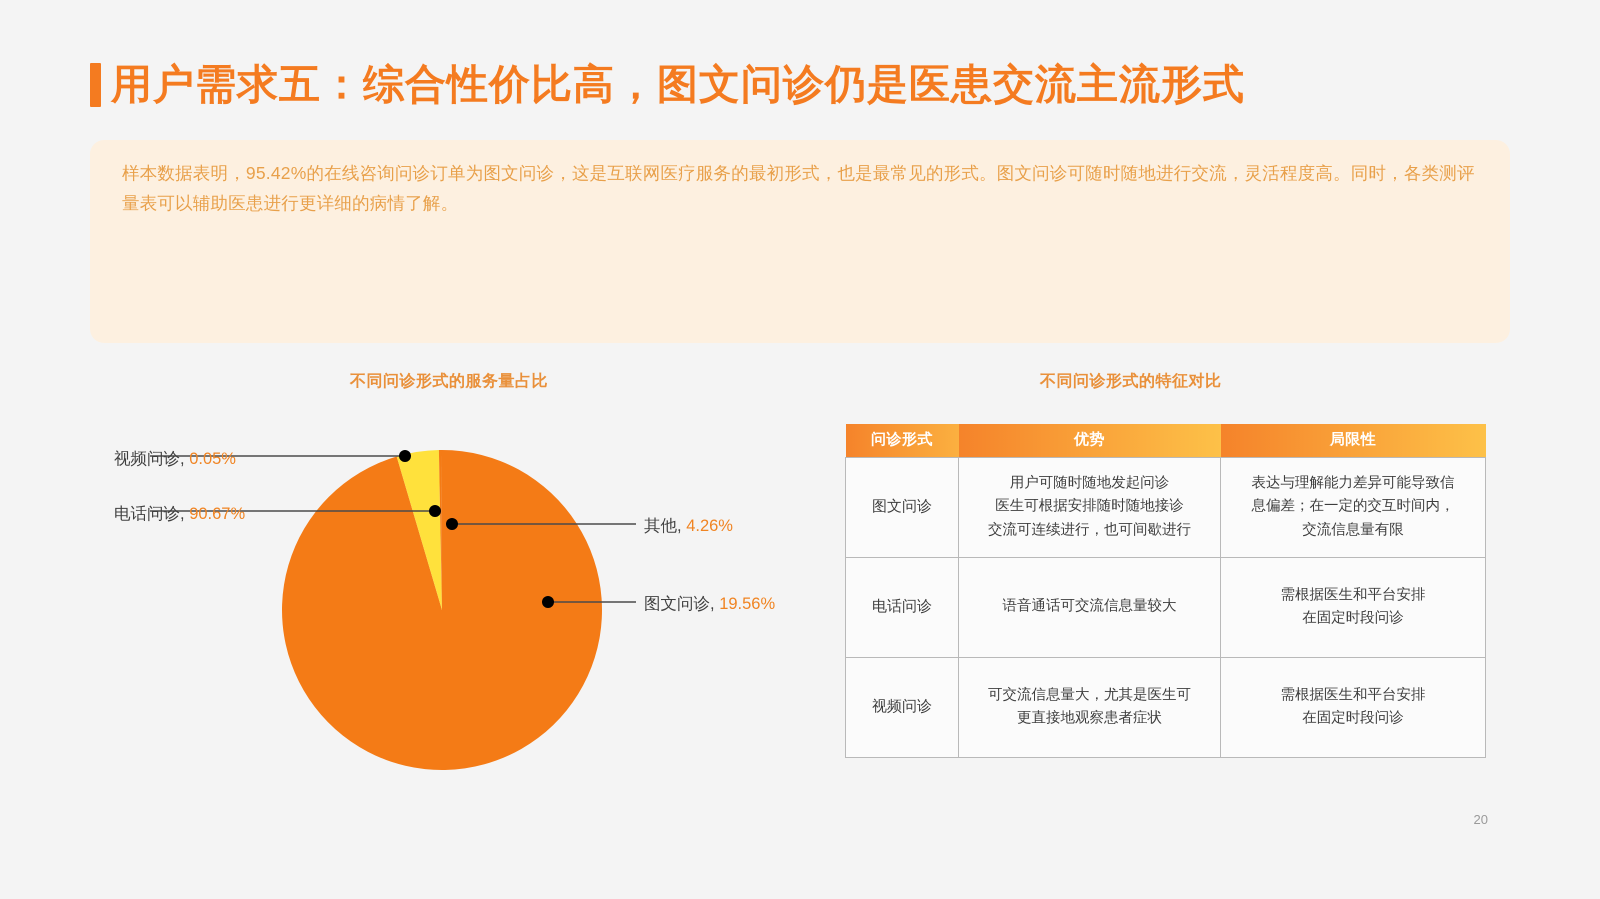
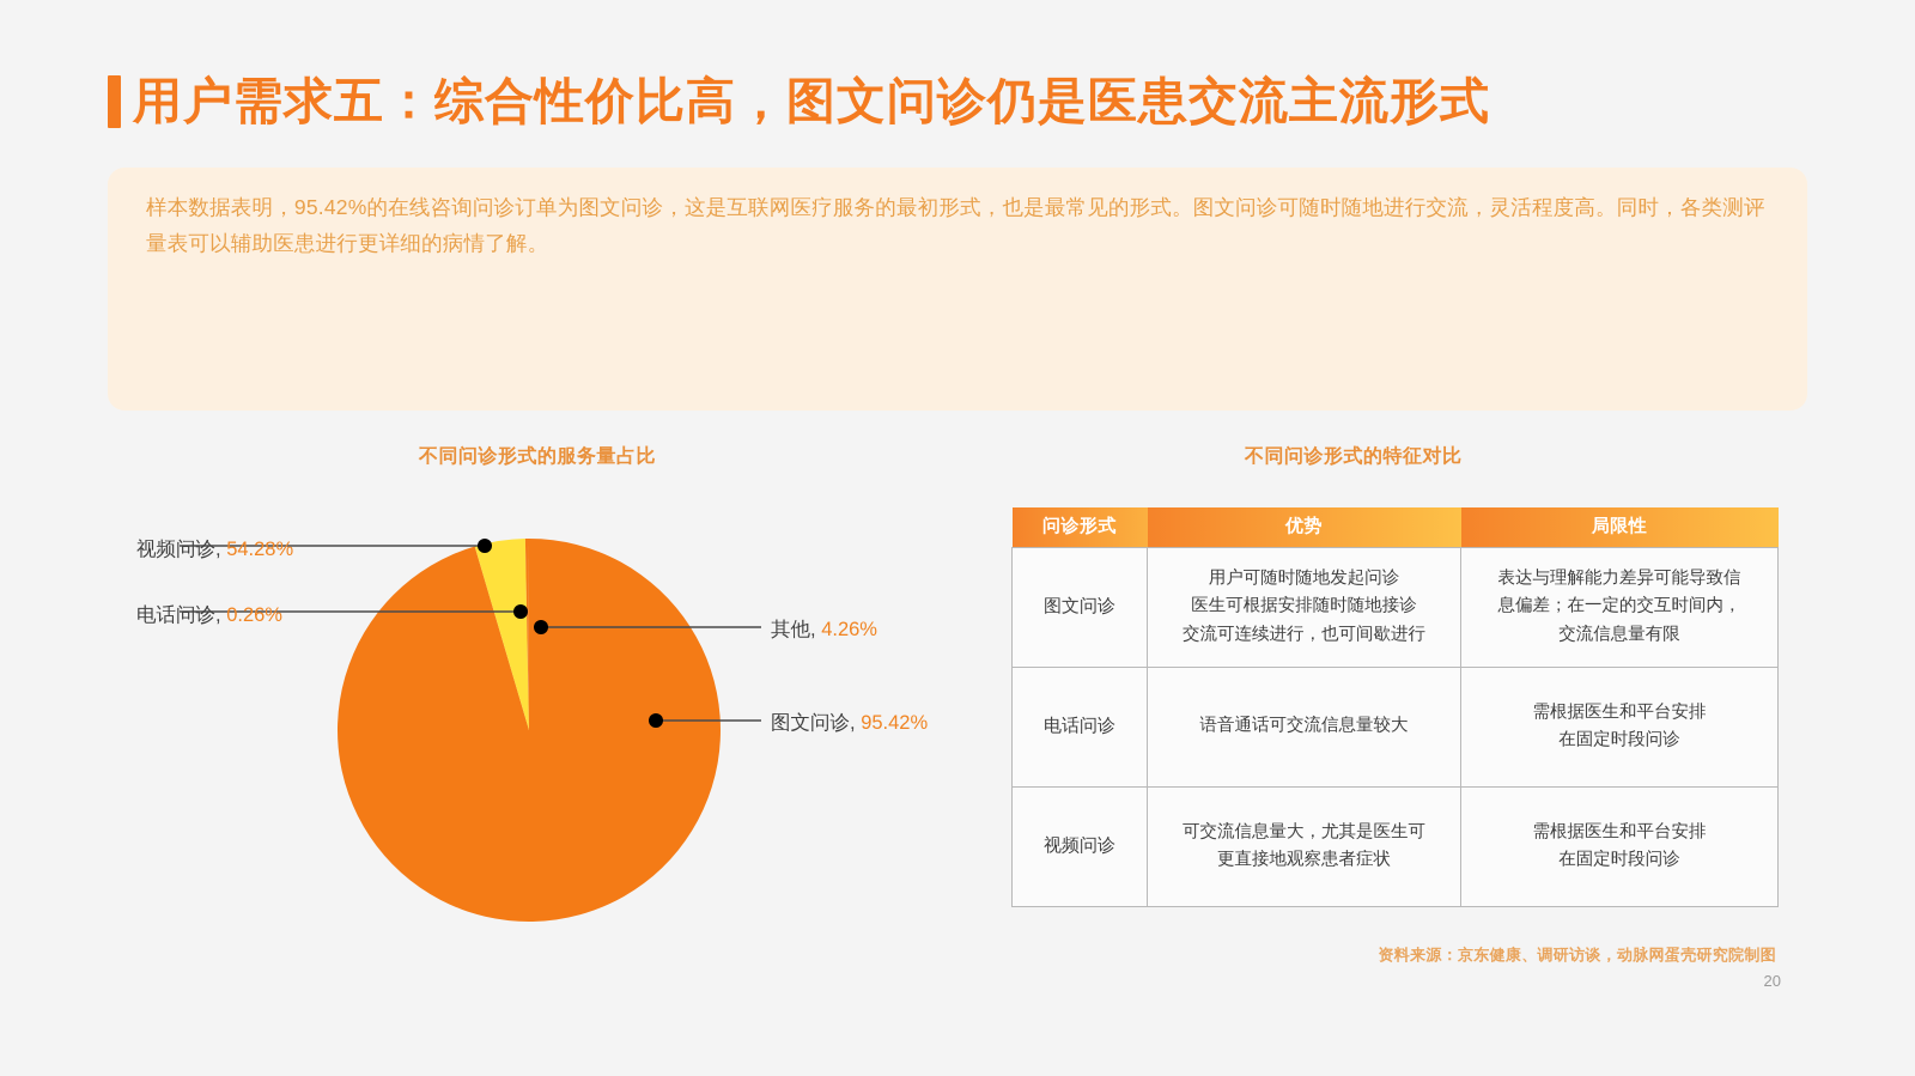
  用户需求五：综合性价比高，图文问诊仍是医患交流主流形式
  样本数据表明，95.42%的在线咨询问诊订单为图文问诊，这是互联网医疗服务的最初形式，也是最常见的形式。图文问诊可随时随地进行交流，灵活程度高。同时，各类测评量表可以辅助医患进行更详细的病情了解。
  不同问诊形式的服务量占比
  不同问诊形式的特征对比
- 视频问诊, 0.05%
+ 视频问诊, 54.28%
- 电话问诊, 90.67%
+ 电话问诊, 0.26%
  其他, 4.26%
- 图文问诊, 19.56%
+ 图文问诊, 95.42%
  问诊形式	优势	局限性
  图文问诊	用户可随时随地发起问诊医生可根据安排随时随地接诊交流可连续进行，也可间歇进行	表达与理解能力差异可能导致信息偏差；在一定的交互时间内，交流信息量有限
  电话问诊	语音通话可交流信息量较大	需根据医生和平台安排在固定时段问诊
  视频问诊	可交流信息量大，尤其是医生可更直接地观察患者症状	需根据医生和平台安排在固定时段问诊
+ 资料来源：京东健康、调研访谈，动脉网蛋壳研究院制图
  20
